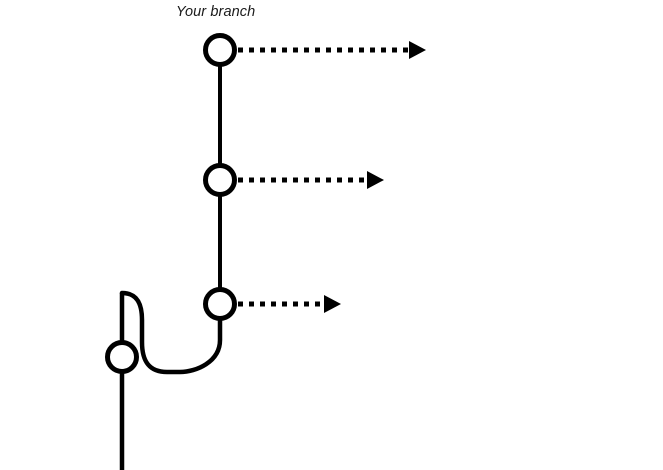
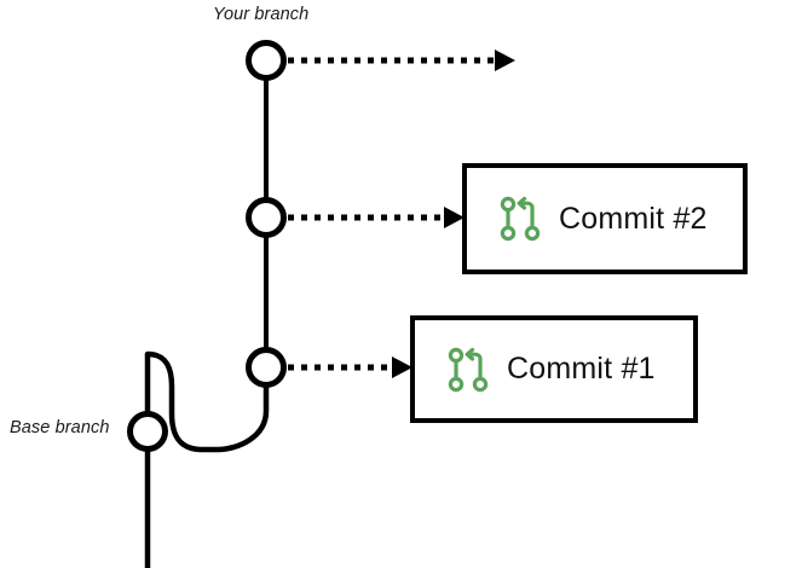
  Your branch
+ Base branch
+ Commit #2
+ Commit #1
